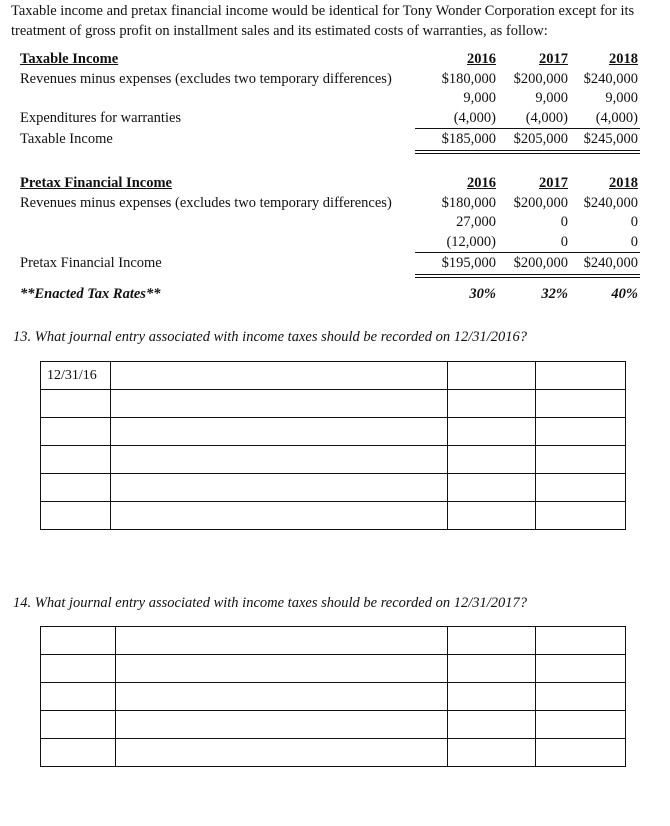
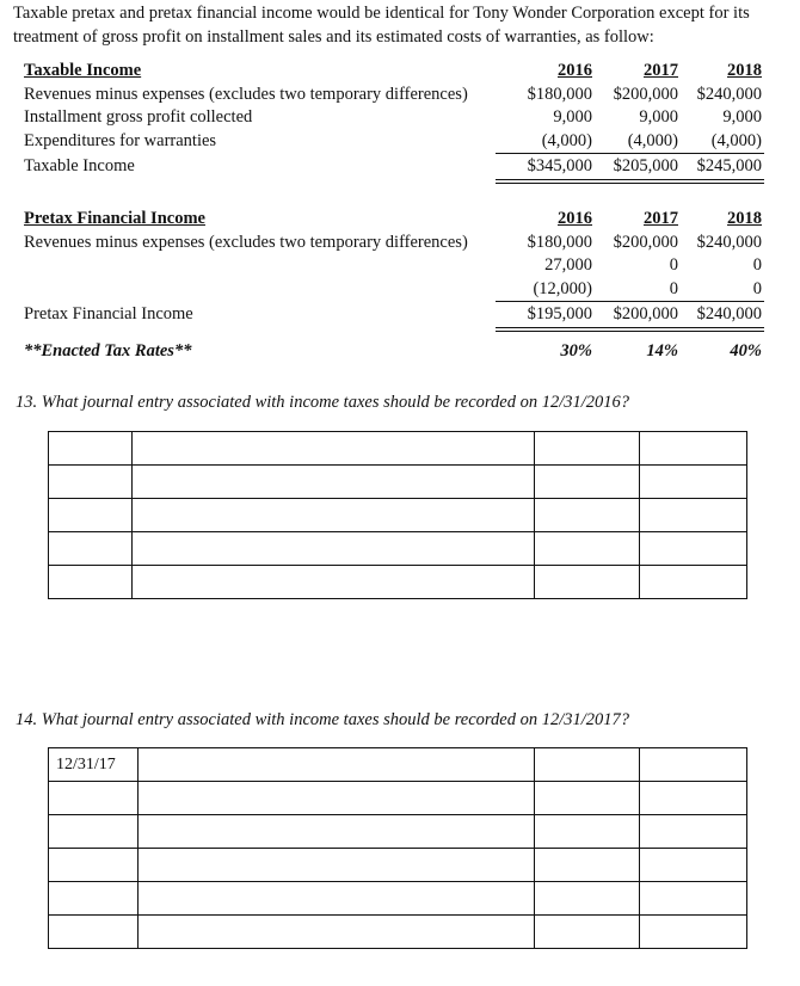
- Taxable income and pretax financial income would be identical for Tony Wonder Corporation except for its treatment of gross profit on installment sales and its estimated costs of warranties, as follow:
+ Taxable pretax and pretax financial income would be identical for Tony Wonder Corporation except for its treatment of gross profit on installment sales and its estimated costs of warranties, as follow:
  Taxable Income
  2016
  2017
  2018
  Revenues minus expenses (excludes two temporary differences)
  $180,000
  $200,000
  $240,000
+ Installment gross profit collected
  9,000
  9,000
  9,000
  Expenditures for warranties
  (4,000)
  (4,000)
  (4,000)
  Taxable Income
- $185,000
+ $345,000
  $205,000
  $245,000
  Pretax Financial Income
  2016
  2017
  2018
  Revenues minus expenses (excludes two temporary differences)
  $180,000
  $200,000
  $240,000
  27,000
  0
  0
  (12,000)
  0
  0
  Pretax Financial Income
  $195,000
  $200,000
  $240,000
  **Enacted Tax Rates**
  30%
- 32%
+ 14%
  40%
  13. What journal entry associated with income taxes should be recorded on 12/31/2016?
- 12/31/16
  14. What journal entry associated with income taxes should be recorded on 12/31/2017?
+ 12/31/17
